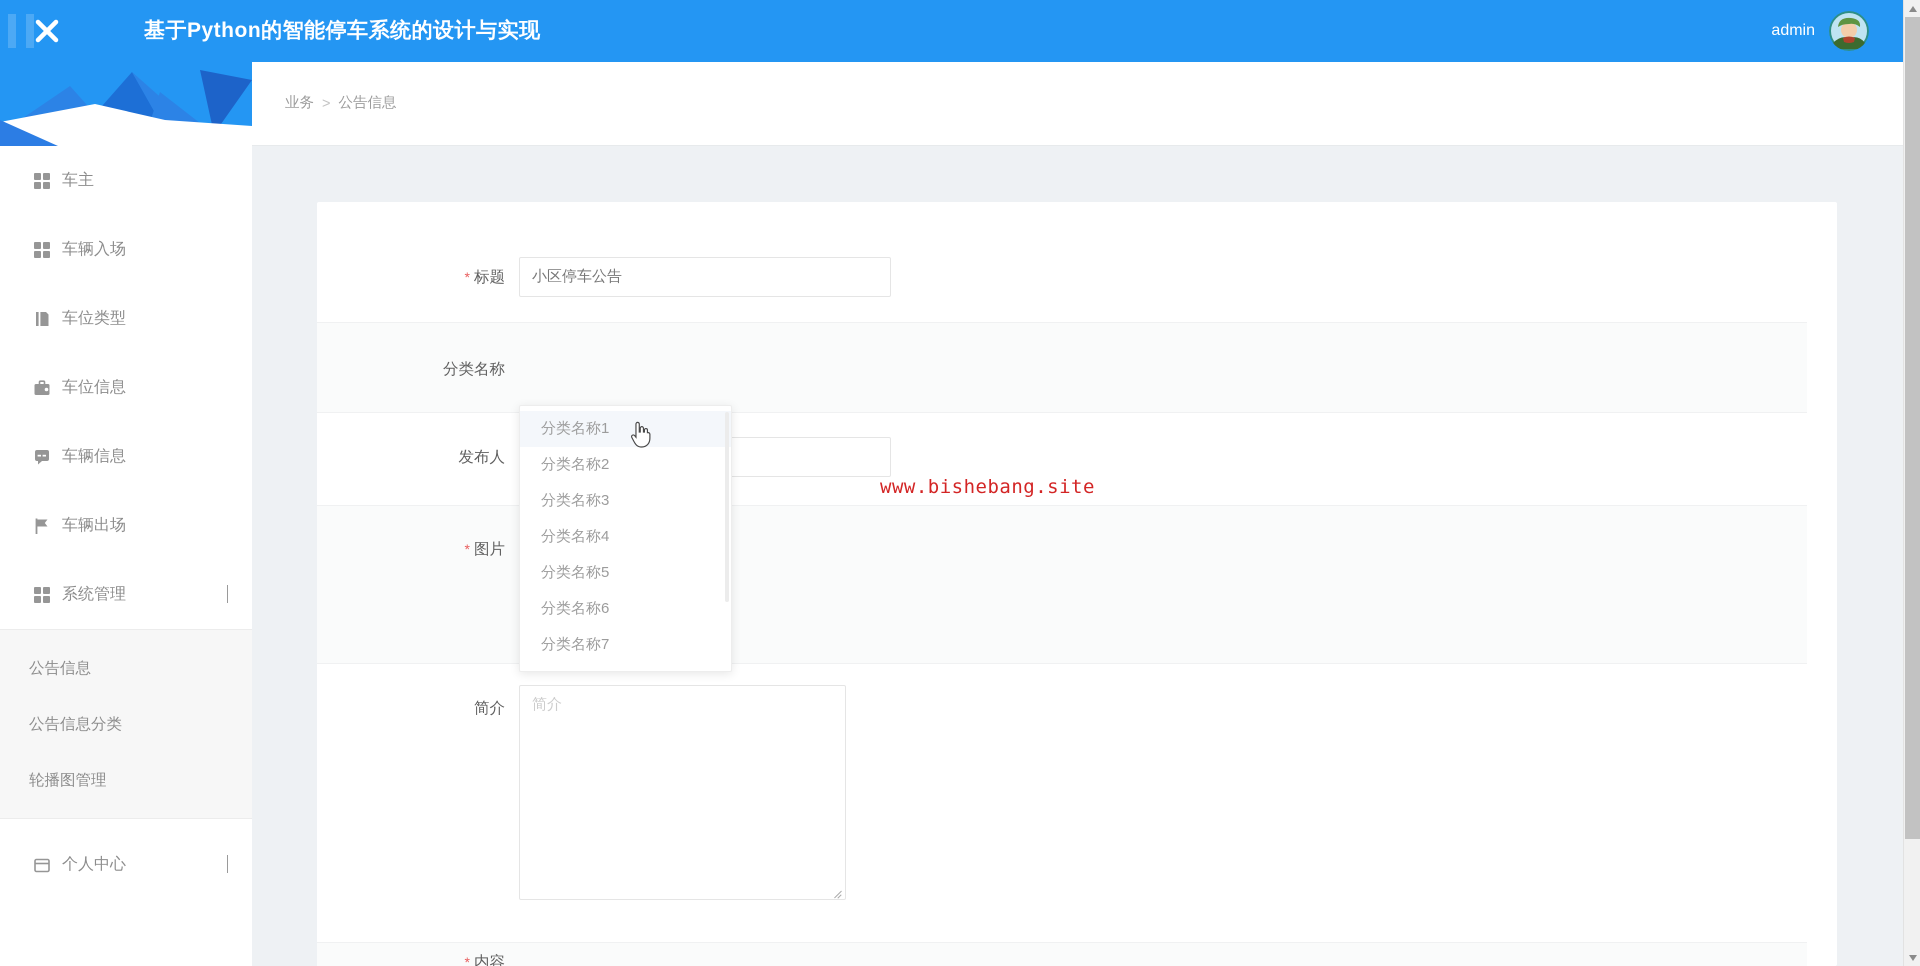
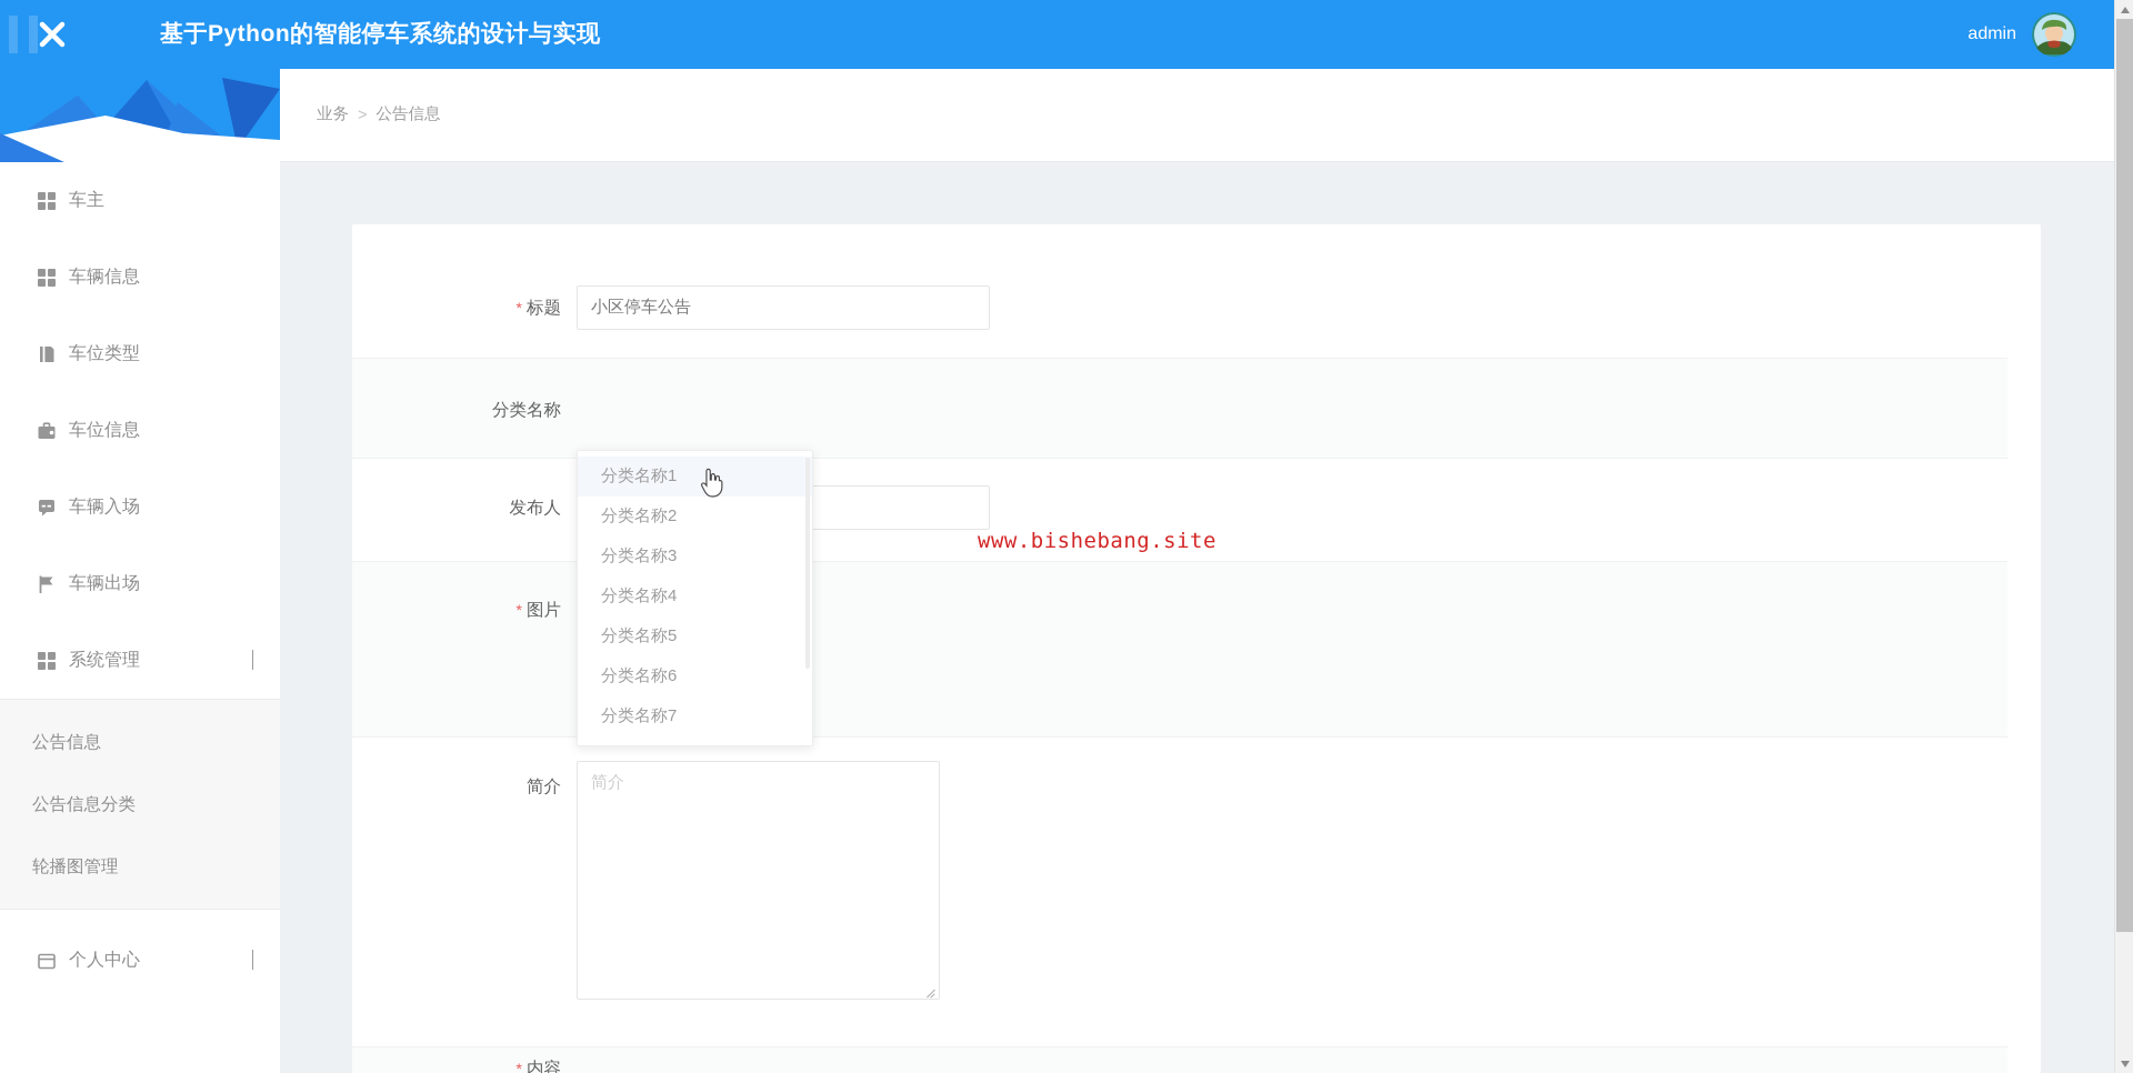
  基于Python的智能停车系统的设计与实现
  admin
  车主
- 车辆入场
+ 车辆信息
  车位类型
  车位信息
- 车辆信息
+ 车辆入场
  车辆出场
  系统管理
  公告信息
  公告信息分类
  轮播图管理
  个人中心
  业务
  >
  公告信息
  * 标题
  小区停车公告
  分类名称
  分类名称1
  分类名称2
  分类名称3
  分类名称4
  分类名称5
  分类名称6
  分类名称7
  发布人
  * 图片
  简介
  简介
  * 内容
  www.bishebang.site
